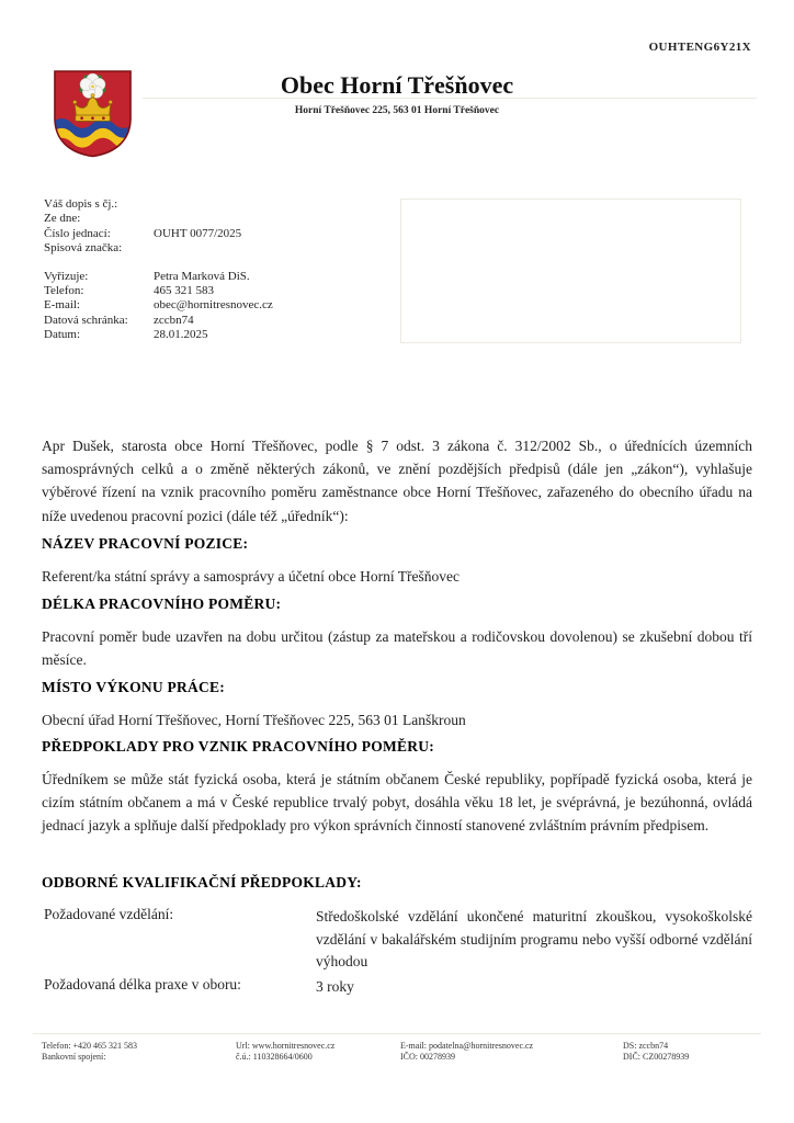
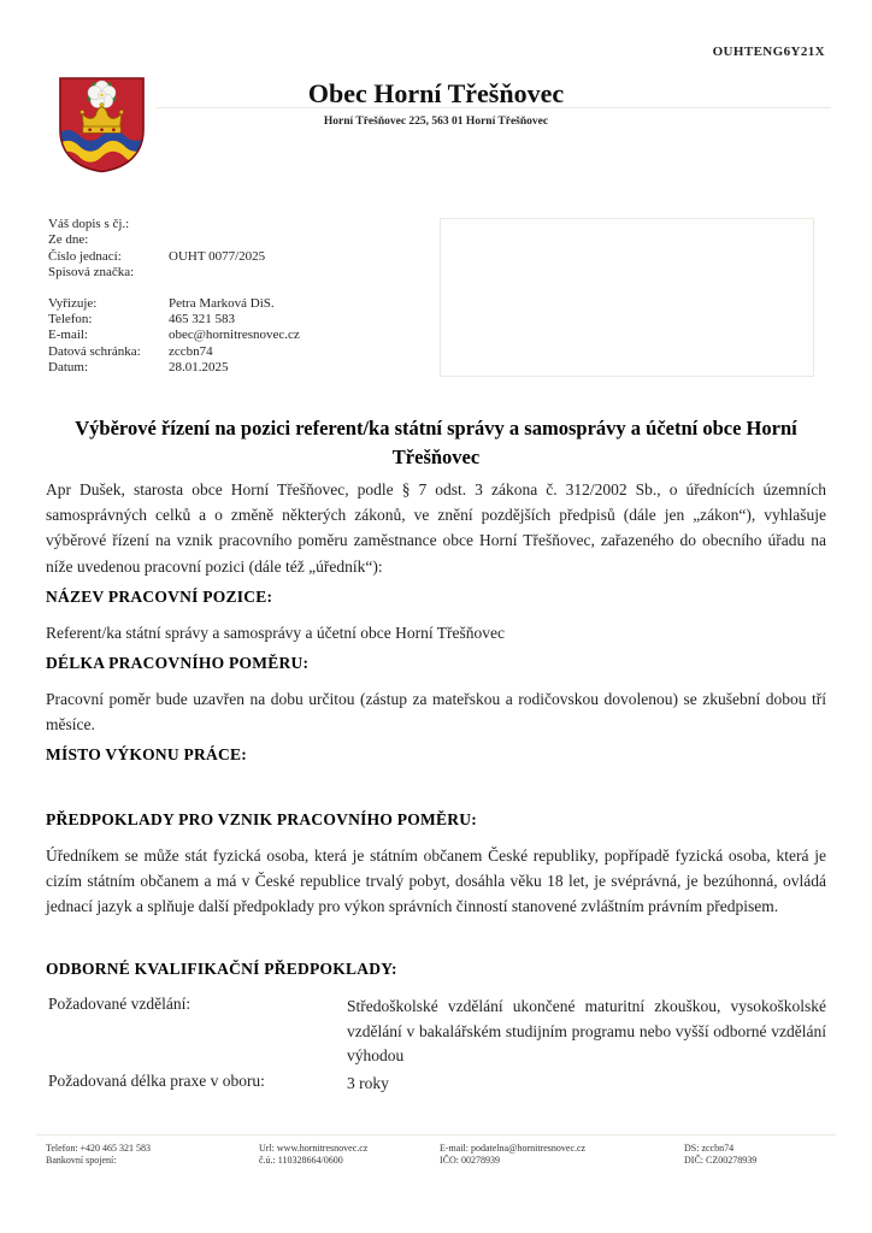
  OUHTENG6Y21X
  Obec Horní Třešňovec
  Horní Třešňovec 225, 563 01 Horní Třešňovec
  Váš dopis s čj.:
  Ze dne:
  Číslo jednací:
  OUHT 0077/2025
  Spisová značka:
  Vyřizuje:
  Petra Marková DiS.
  Telefon:
  465 321 583
  E-mail:
  obec@hornitresnovec.cz
  Datová schránka:
  zccbn74
  Datum:
  28.01.2025
+ Výběrové řízení na pozici referent/ka státní správy a samosprávy a účetní obce Horní Třešňovec
  Apr Dušek, starosta obce Horní Třešňovec, podle § 7 odst. 3 zákona č. 312/2002 Sb., o úřednících územních samosprávných celků a o změně některých zákonů, ve znění pozdějších předpisů (dále jen „zákon“), vyhlašuje výběrové řízení na vznik pracovního poměru zaměstnance obce Horní Třešňovec, zařazeného do obecního úřadu na níže uvedenou pracovní pozici (dále též „úředník“):
  NÁZEV PRACOVNÍ POZICE:
  Referent/ka státní správy a samosprávy a účetní obce Horní Třešňovec
  DÉLKA PRACOVNÍHO POMĚRU:
  Pracovní poměr bude uzavřen na dobu určitou (zástup za mateřskou a rodičovskou dovolenou) se zkušební dobou tří měsíce.
  MÍSTO VÝKONU PRÁCE:
- Obecní úřad Horní Třešňovec, Horní Třešňovec 225, 563 01 Lanškroun
  PŘEDPOKLADY PRO VZNIK PRACOVNÍHO POMĚRU:
  Úředníkem se může stát fyzická osoba, která je státním občanem České republiky, popřípadě fyzická osoba, která je cizím státním občanem a má v České republice trvalý pobyt, dosáhla věku 18 let, je svéprávná, je bezúhonná, ovládá jednací jazyk a splňuje další předpoklady pro výkon správních činností stanovené zvláštním právním předpisem.
  ODBORNÉ KVALIFIKAČNÍ PŘEDPOKLADY:
  Požadované vzdělání:
  Středoškolské vzdělání ukončené maturitní zkouškou, vysokoškolské vzdělání v bakalářském studijním programu nebo vyšší odborné vzdělání výhodou
  Požadovaná délka praxe v oboru:
  3 roky
  Telefon: +420 465 321 583
  Bankovní spojení:
  Url: www.hornitresnovec.cz
  č.ú.: 110328664/0600
  E-mail: podatelna@hornitresnovec.cz
  IČO: 00278939
  DS: zccbn74
  DIČ: CZ00278939
